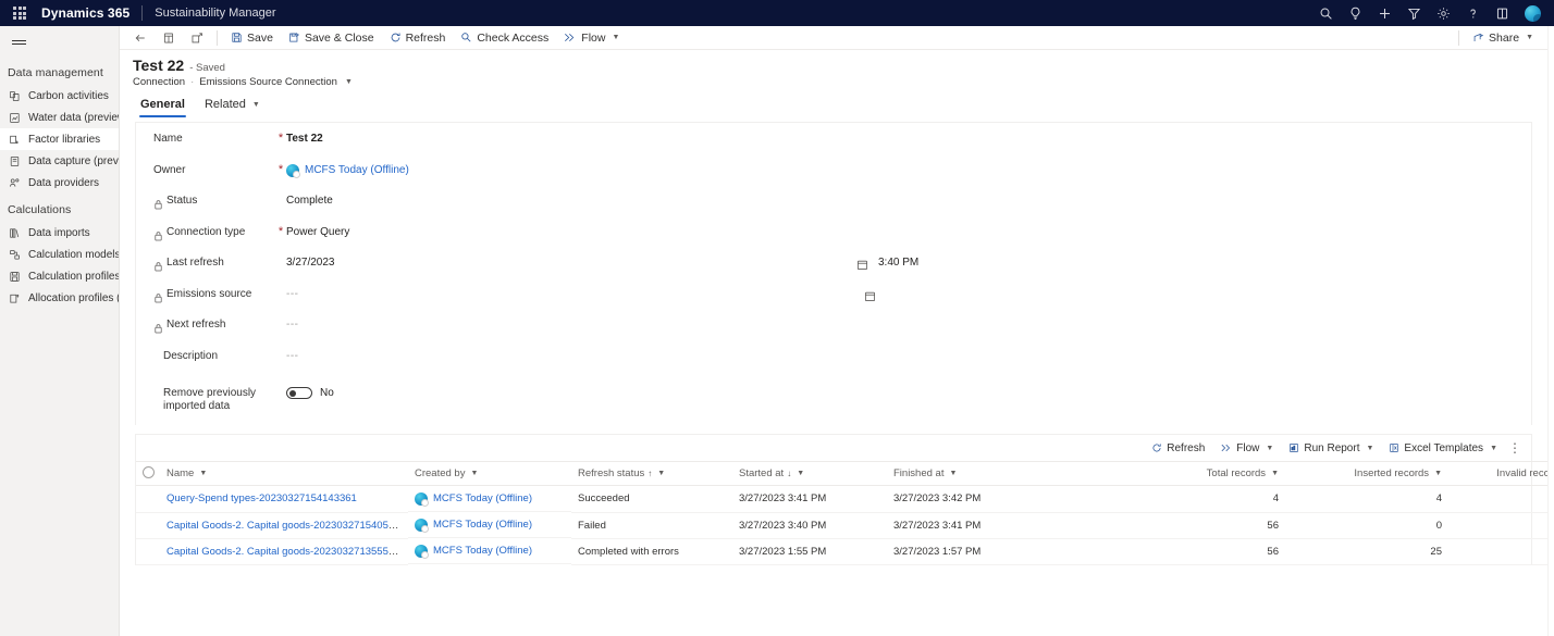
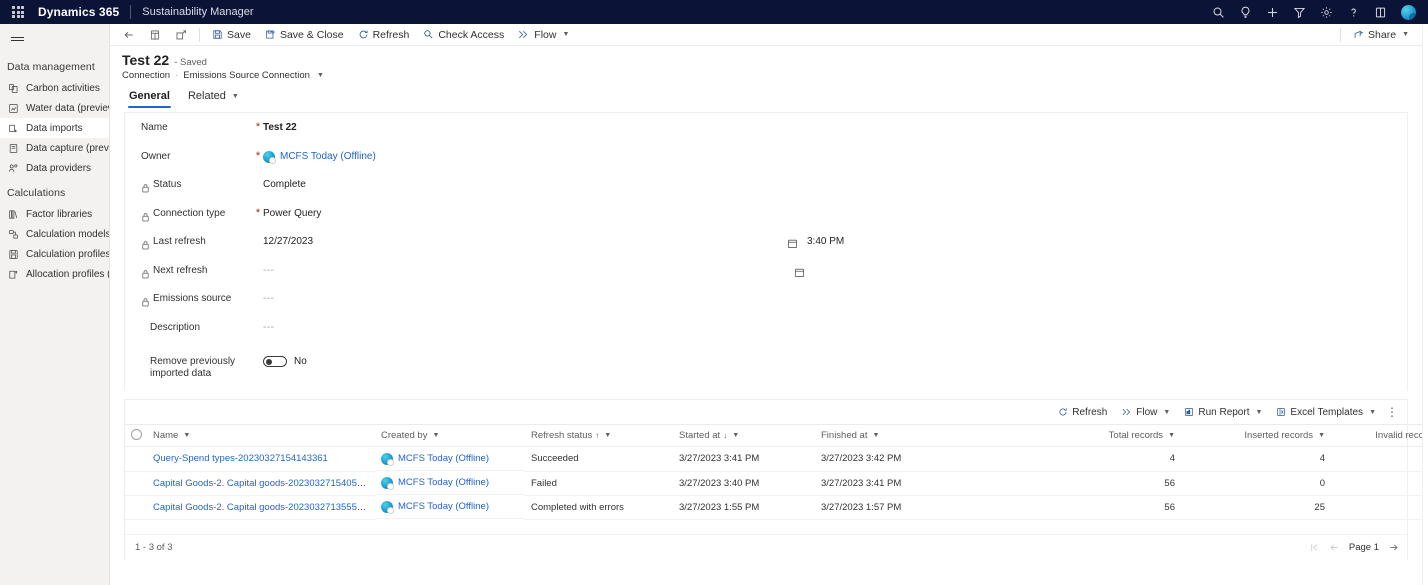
  Dynamics 365
  Sustainability Manager
  Data management
  Carbon activities
  Water data (previe
- Factor libraries
+ Data imports
  Data capture (prev
  Data providers
  Calculations
- Data imports
+ Factor libraries
  Calculation models
  Calculation profiles
  Allocation profiles (
  Save
  Save & Close
  Refresh
  Check Access
  Flow
  Share
  Test 22
  - Saved
  Connection
  ·
  Emissions Source Connection
  General
  Related
  Name
  *
  Test 22
  Owner
  *
  MCFS Today (Offline)
  Status
  Complete
  Connection type
  *
  Power Query
  Last refresh
- 3/27/2023
+ 12/27/2023
  3:40 PM
- Emissions source
+ Next refresh
  ---
- Next refresh
+ Emissions source
  ---
  Description
  ---
  Remove previously
  imported data
  No
  Refresh
  Flow
  Run Report
  Excel Templates
  ⋮
  	Name	Created by	Refresh status ↑	Started at ↓	Finished at	Total records	Inserted records	Invalid reco
  	Query-Spend types-20230327154143361	MCFS Today (Offline)				Succeeded	3/27/2023 3:41 PM	3/27/2023 3:42 PM	4	4
  	Capital Goods-2. Capital goods-2023032715405565	MCFS Today (Offline)				Failed	3/27/2023 3:40 PM	3/27/2023 3:41 PM	56	0
  	Capital Goods-2. Capital goods-2023032713555135	MCFS Today (Offline)				Completed with errors	3/27/2023 1:55 PM	3/27/2023 1:57 PM	56	25
+ 1 - 3 of 3
+ Page 1
